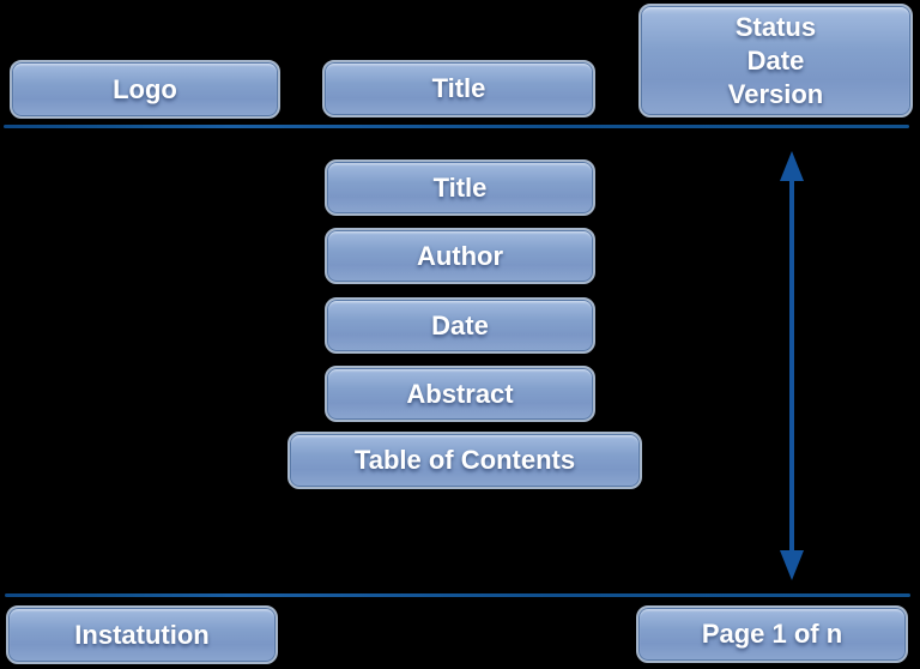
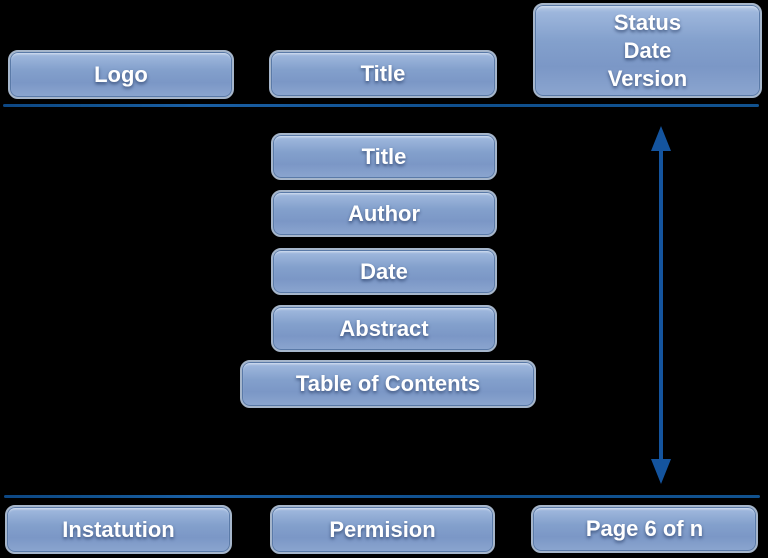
  Logo
  Title
  Status
  Date
  Version
  Title
  Author
  Date
  Abstract
  Table of Contents
  Instatution
+ Permision
- Page 1 of n
+ Page 6 of n
